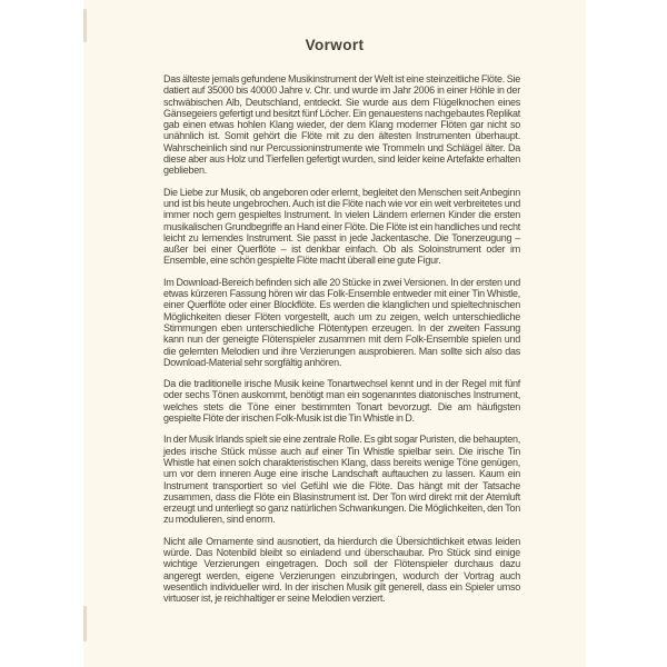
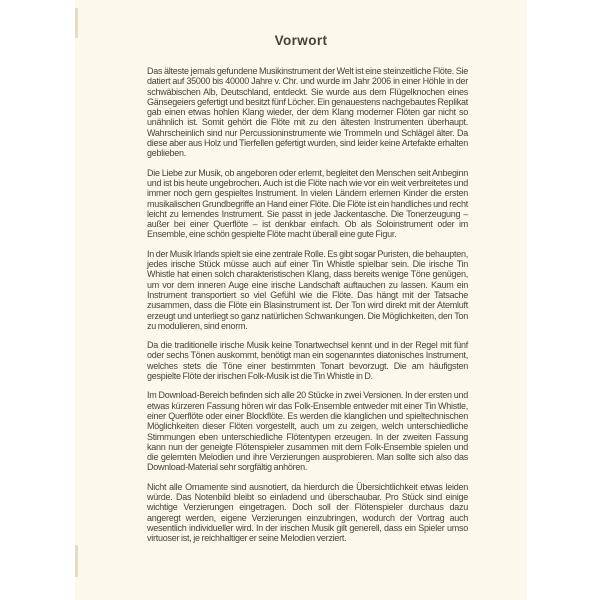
  Vorwort
  Das älteste jemals gefundene Musikinstrument der Welt ist eine steinzeitliche Flöte. Sie datiert auf 35000 bis 40000 Jahre v. Chr. und wurde im Jahr 2006 in einer Höhle in der schwäbischen Alb, Deutschland, entdeckt. Sie wurde aus dem Flügelknochen eines Gänsegeiers gefertigt und besitzt fünf Löcher. Ein genauestens nachgebautes Replikat gab einen etwas hohlen Klang wieder, der dem Klang moderner Flöten gar nicht so unähnlich ist. Somit gehört die Flöte mit zu den ältesten Instrumenten überhaupt. Wahrscheinlich sind nur Percussion­instrumente wie Trommeln und Schlägel älter. Da diese aber aus Holz und Tierfellen gefertigt wurden, sind leider keine Artefakte erhalten geblieben.
  Die Liebe zur Musik, ob angeboren oder erlernt, begleitet den Menschen seit Anbeginn und ist bis heute ungebrochen. Auch ist die Flöte nach wie vor ein weit verbreitetes und immer noch gern gespieltes Instrument. In vielen Ländern erlernen Kinder die ersten musikalischen Grundbegriffe an Hand einer Flöte. Die Flöte ist ein handliches und recht leicht zu lernendes Instrument. Sie passt in jede Jackentasche. Die Tonerzeugung – außer bei einer Querflöte – ist denkbar einfach. Ob als Soloinstrument oder im Ensemble, eine schön gespielte Flöte macht überall eine gute Figur.
- Im Download-Bereich befinden sich alle 20 Stücke in zwei Versionen. In der ersten und etwas kürzeren Fassung hören wir das Folk-Ensemble entweder mit einer Tin Whistle, einer Querflöte oder einer Blockflöte. Es werden die klanglichen und spieltechnischen Möglich­keiten dieser Flöten vorgestellt, auch um zu zeigen, welch unterschiedliche Stimmungen eben unterschiedliche Flötentypen erzeugen. In der zweiten Fassung kann nun der geneigte Flötenspieler zusammen mit dem Folk-Ensemble spielen und die gelernten Melodien und ihre Verzierungen ausprobieren. Man sollte sich also das Download-Material sehr sorgfältig anhören.
+ In der Musik Irlands spielt sie eine zentrale Rolle. Es gibt sogar Puristen, die behaupten, jedes irische Stück müsse auch auf einer Tin Whistle spielbar sein. Die irische Tin Whistle hat einen solch charakteristischen Klang, dass bereits wenige Töne genügen, um vor dem inneren Auge eine irische Landschaft auftauchen zu lassen. Kaum ein Instrument transportiert so viel Gefühl wie die Flöte. Das hängt mit der Tatsache zusammen, dass die Flöte ein Blasinstrument ist. Der Ton wird direkt mit der Atemluft erzeugt und unterliegt so ganz natürlichen Schwankungen. Die Möglichkeiten, den Ton zu modulieren, sind enorm.
  Da die traditionelle irische Musik keine Tonartwechsel kennt und in der Regel mit fünf oder sechs Tönen auskommt, benötigt man ein sogenanntes diatonisches Instrument, welches stets die Töne einer bestimmten Tonart bevorzugt. Die am häufigsten gespielte Flöte der irischen Folk-Musik ist die Tin Whistle in D.
- In der Musik Irlands spielt sie eine zentrale Rolle. Es gibt sogar Puristen, die behaupten, jedes irische Stück müsse auch auf einer Tin Whistle spielbar sein. Die irische Tin Whistle hat einen solch charakteristischen Klang, dass bereits wenige Töne genügen, um vor dem inneren Auge eine irische Landschaft auftauchen zu lassen. Kaum ein Instrument transportiert so viel Gefühl wie die Flöte. Das hängt mit der Tatsache zusammen, dass die Flöte ein Blasinstrument ist. Der Ton wird direkt mit der Atemluft erzeugt und unterliegt so ganz natürlichen Schwankungen. Die Möglichkeiten, den Ton zu modulieren, sind enorm.
+ Im Download-Bereich befinden sich alle 20 Stücke in zwei Versionen. In der ersten und etwas kürzeren Fassung hören wir das Folk-Ensemble entweder mit einer Tin Whistle, einer Querflöte oder einer Blockflöte. Es werden die klanglichen und spieltechnischen Möglich­keiten dieser Flöten vorgestellt, auch um zu zeigen, welch unterschiedliche Stimmungen eben unterschiedliche Flötentypen erzeugen. In der zweiten Fassung kann nun der geneigte Flötenspieler zusammen mit dem Folk-Ensemble spielen und die gelernten Melodien und ihre Verzierungen ausprobieren. Man sollte sich also das Download-Material sehr sorgfältig anhören.
  Nicht alle Ornamente sind ausnotiert, da hierdurch die Übersichtlichkeit etwas leiden würde. Das Notenbild bleibt so einladend und überschaubar. Pro Stück sind einige wichtige Ver­zierungen eingetragen. Doch soll der Flötenspieler durchaus dazu angeregt werden, eigene Verzierungen einzubringen, wodurch der Vortrag auch wesentlich individueller wird. In der irischen Musik gilt generell, dass ein Spieler umso virtuoser ist, je reichhaltiger er seine Melodien verziert.
